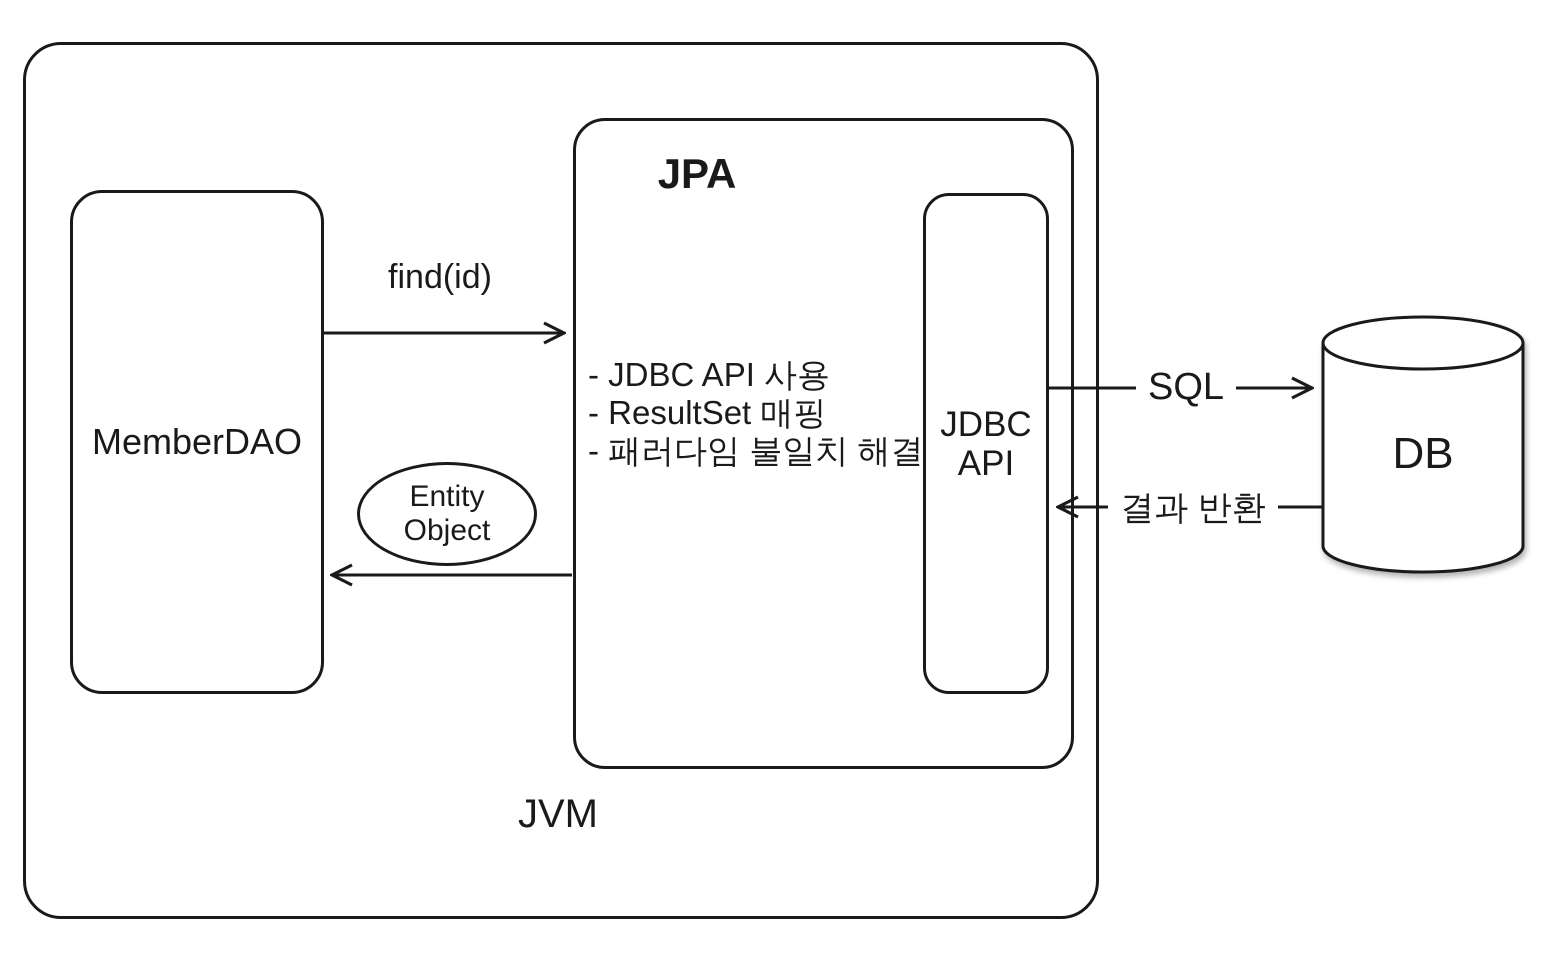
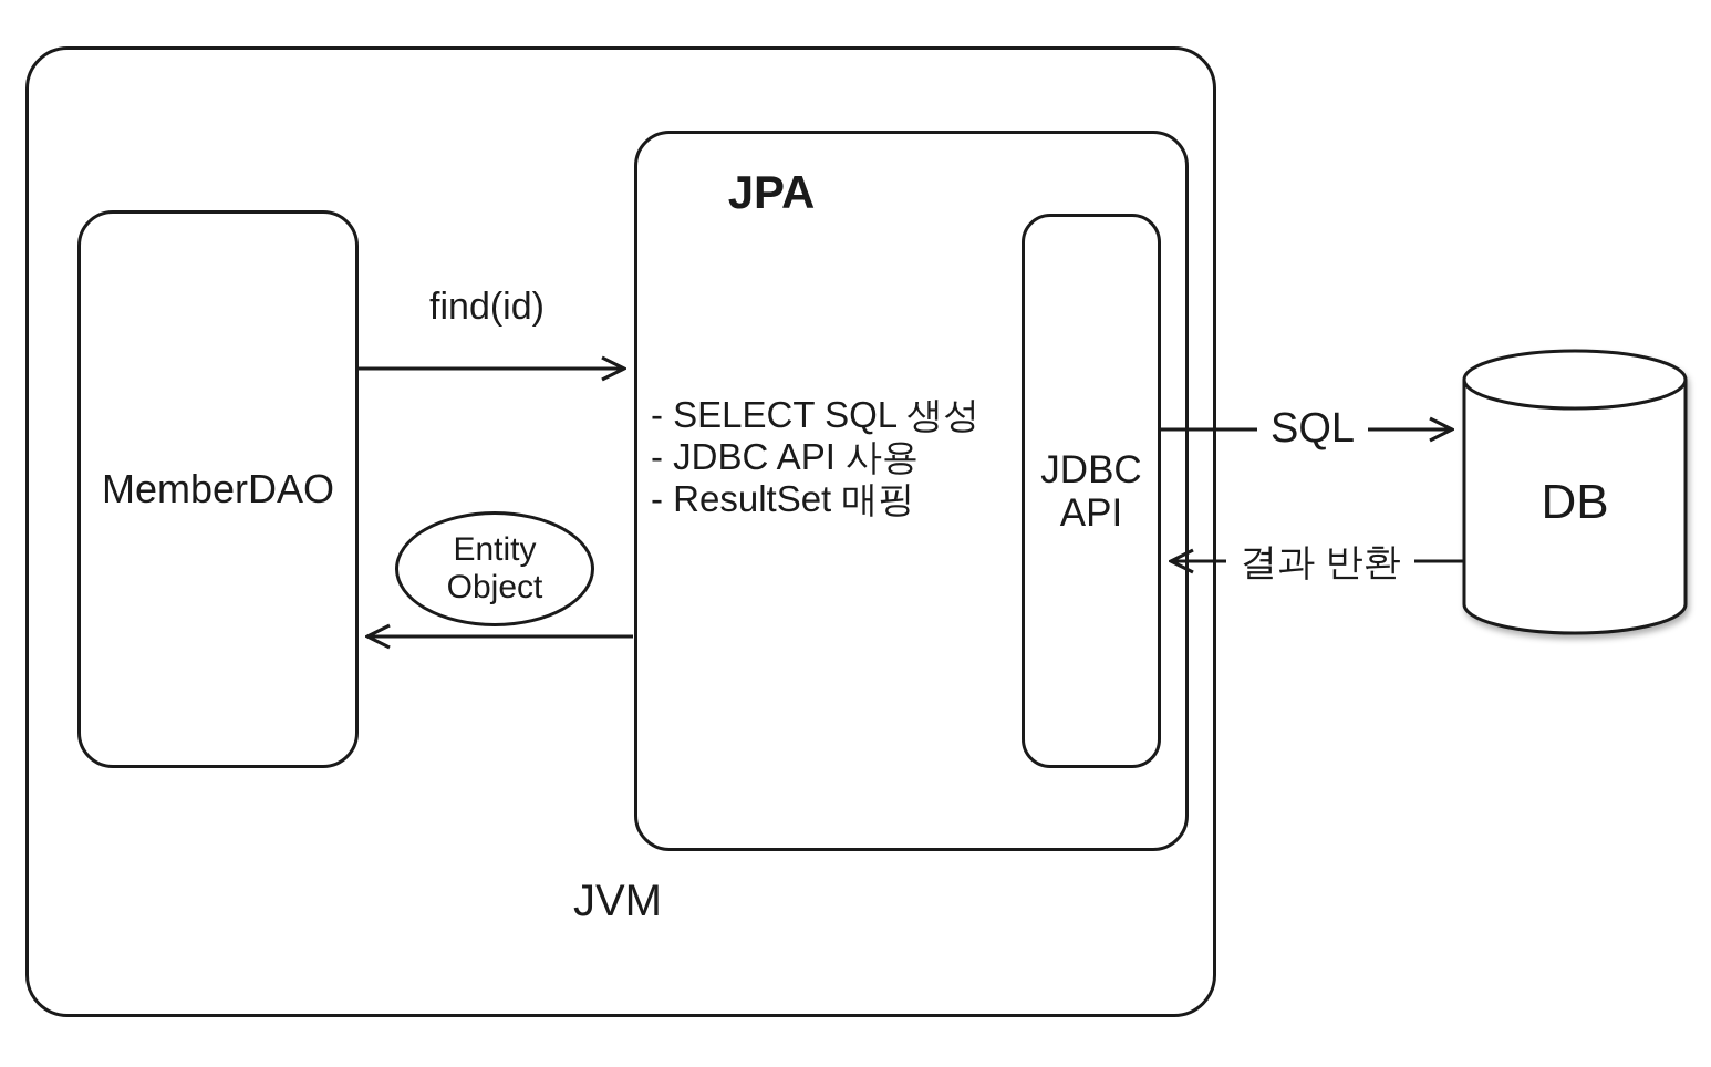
  MemberDAO
  JPA
+ - SELECT SQL 생성
  - JDBC API 사용
  - ResultSet 매핑
- - 패러다임 불일치 해결
  JDBC
  API
  Entity
  Object
  JVM
  DB
  find(id)
  SQL
  결과 반환
